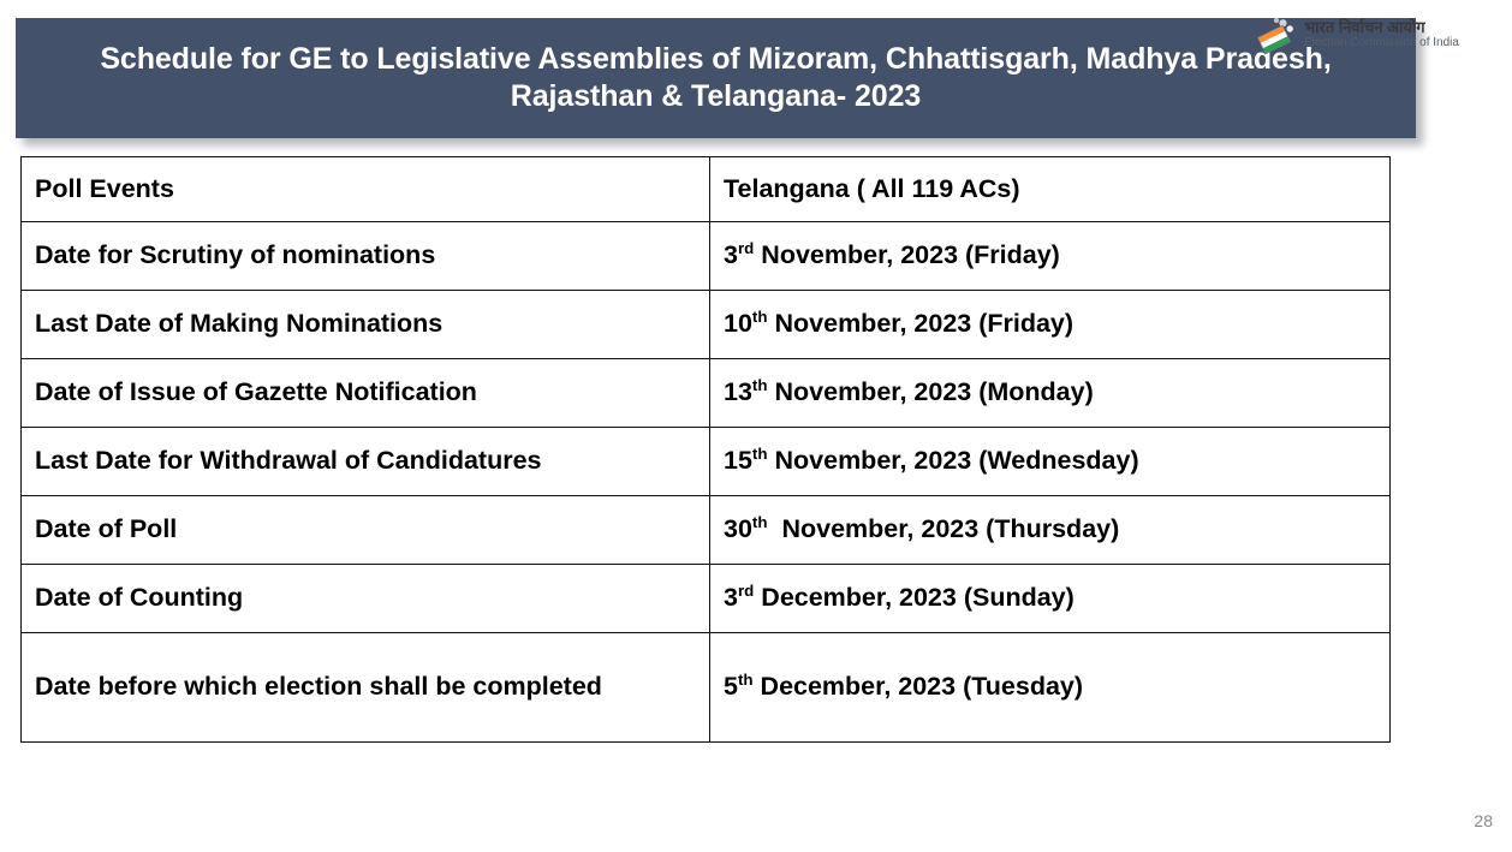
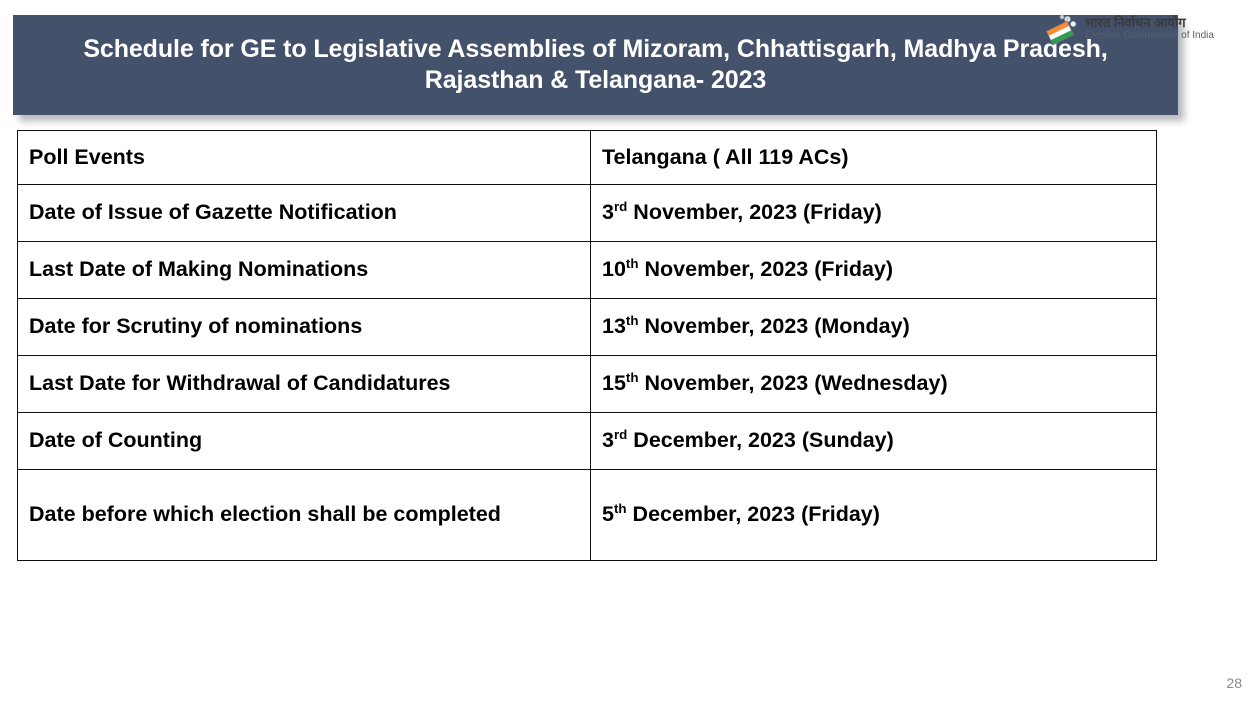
  Schedule for GE to Legislative Assemblies of Mizoram, Chhattisgarh, Madhya Pradesh, Rajasthan & Telangana- 2023
  भारत निर्वाचन आयोग
  Election Commission of India
  Poll Events	Telangana ( All 119 ACs)
- Date for Scrutiny of nominations	3rd November, 2023 (Friday)
+ Date of Issue of Gazette Notification	3rd November, 2023 (Friday)
  Last Date of Making Nominations	10th November, 2023 (Friday)
- Date of Issue of Gazette Notification	13th November, 2023 (Monday)
+ Date for Scrutiny of nominations	13th November, 2023 (Monday)
  Last Date for Withdrawal of Candidatures	15th November, 2023 (Wednesday)
- Date of Poll	30th November, 2023 (Thursday)
  Date of Counting	3rd December, 2023 (Sunday)
- Date before which election shall be completed	5th December, 2023 (Tuesday)
+ Date before which election shall be completed	5th December, 2023 (Friday)
  28
